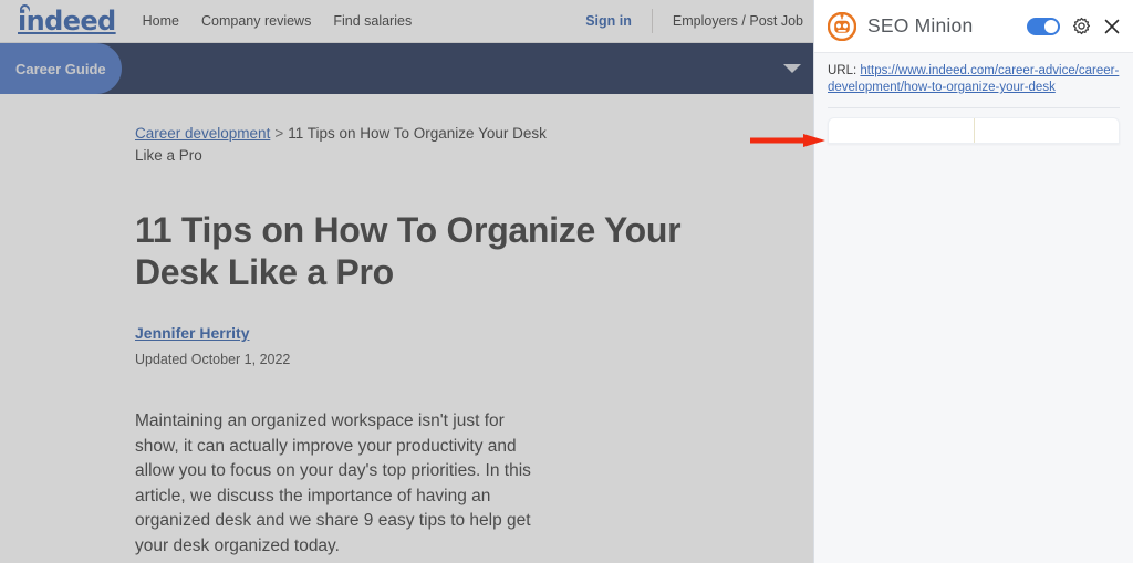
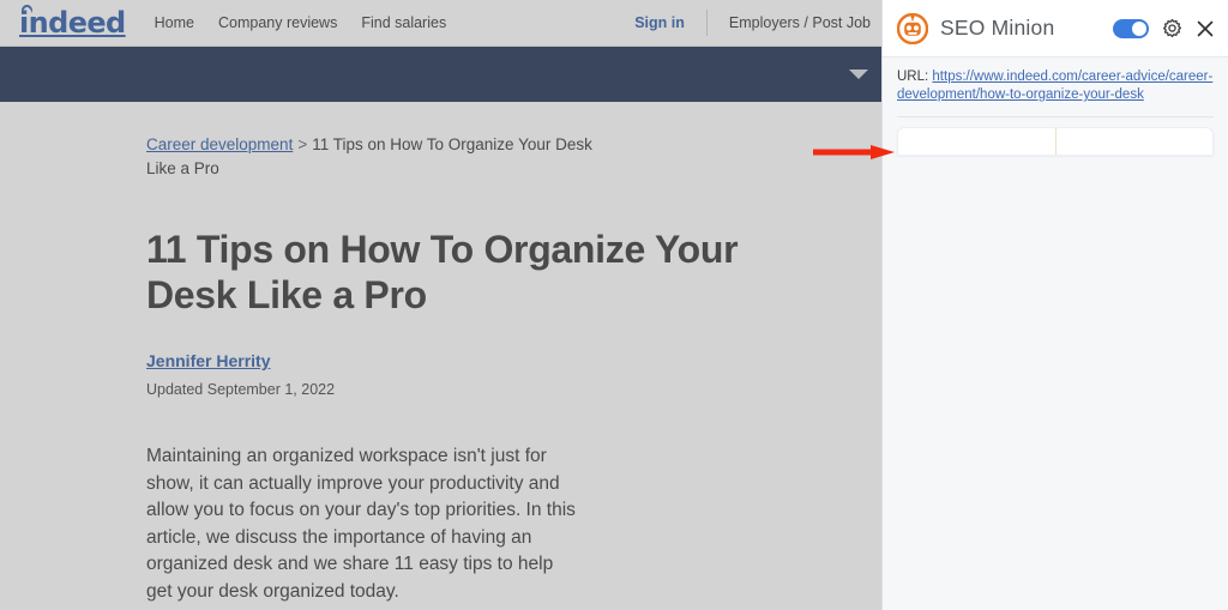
  indeed
  Home
  Company reviews
  Find salaries
  Sign in
  Employers / Post Job
- Career Guide
  Career development > 11 Tips on How To Organize Your Desk Like a Pro
  11 Tips on How To Organize Your Desk Like a Pro
  Jennifer Herrity
- Updated October 1, 2022
+ Updated September 1, 2022
- Maintaining an organized workspace isn't just for show, it can actually improve your productivity and allow you to focus on your day's top priorities. In this article, we discuss the importance of having an organized desk and we share 9 easy tips to help get your desk organized today.
+ Maintaining an organized workspace isn't just for show, it can actually improve your productivity and allow you to focus on your day's top priorities. In this article, we discuss the importance of having an organized desk and we share 11 easy tips to help get your desk organized today.
  SEO Minion
  URL: https://www.indeed.com/career-advice/career-development/how-to-organize-your-desk
